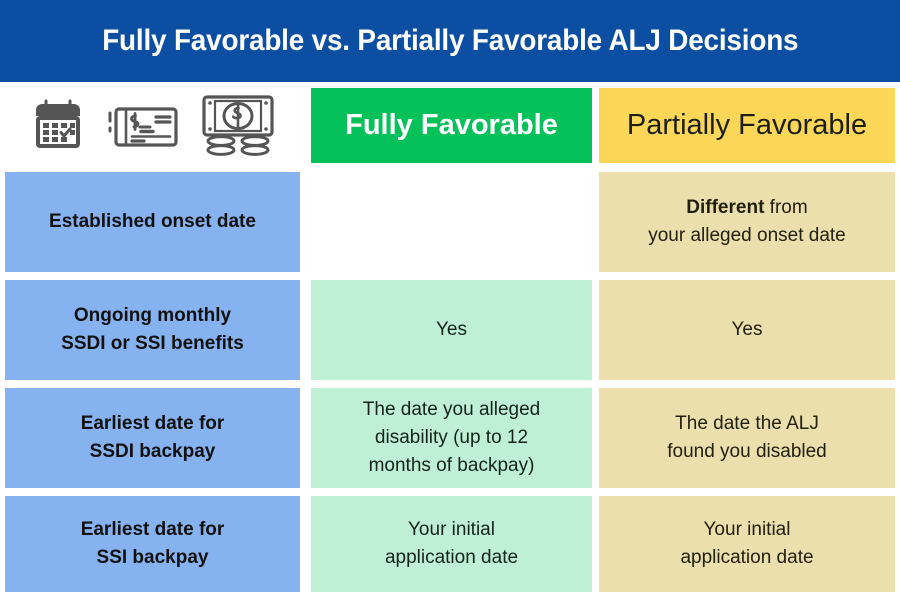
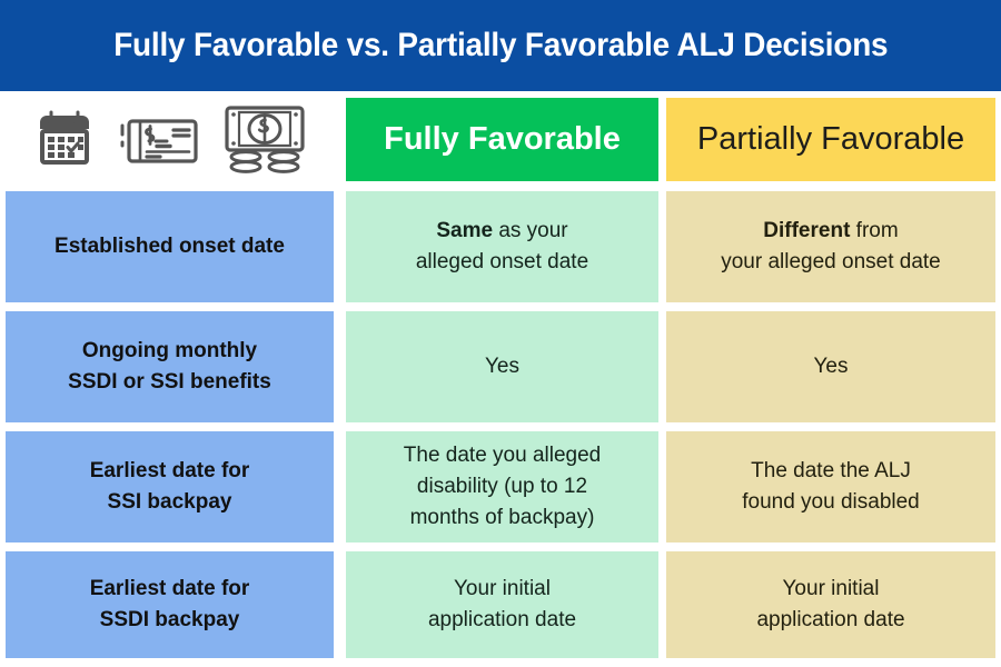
  Fully Favorable vs. Partially Favorable ALJ Decisions
  Fully Favorable
  Partially Favorable
  Established onset date
+ Same as your
+ alleged onset date
  Different from
  your alleged onset date
  Ongoing monthly
  SSDI or SSI benefits
  Yes
  Yes
  Earliest date for
- SSDI backpay
+ SSI backpay
  The date you alleged
  disability (up to 12
  months of backpay)
  The date the ALJ
  found you disabled
  Earliest date for
- SSI backpay
+ SSDI backpay
  Your initial
  application date
  Your initial
  application date
